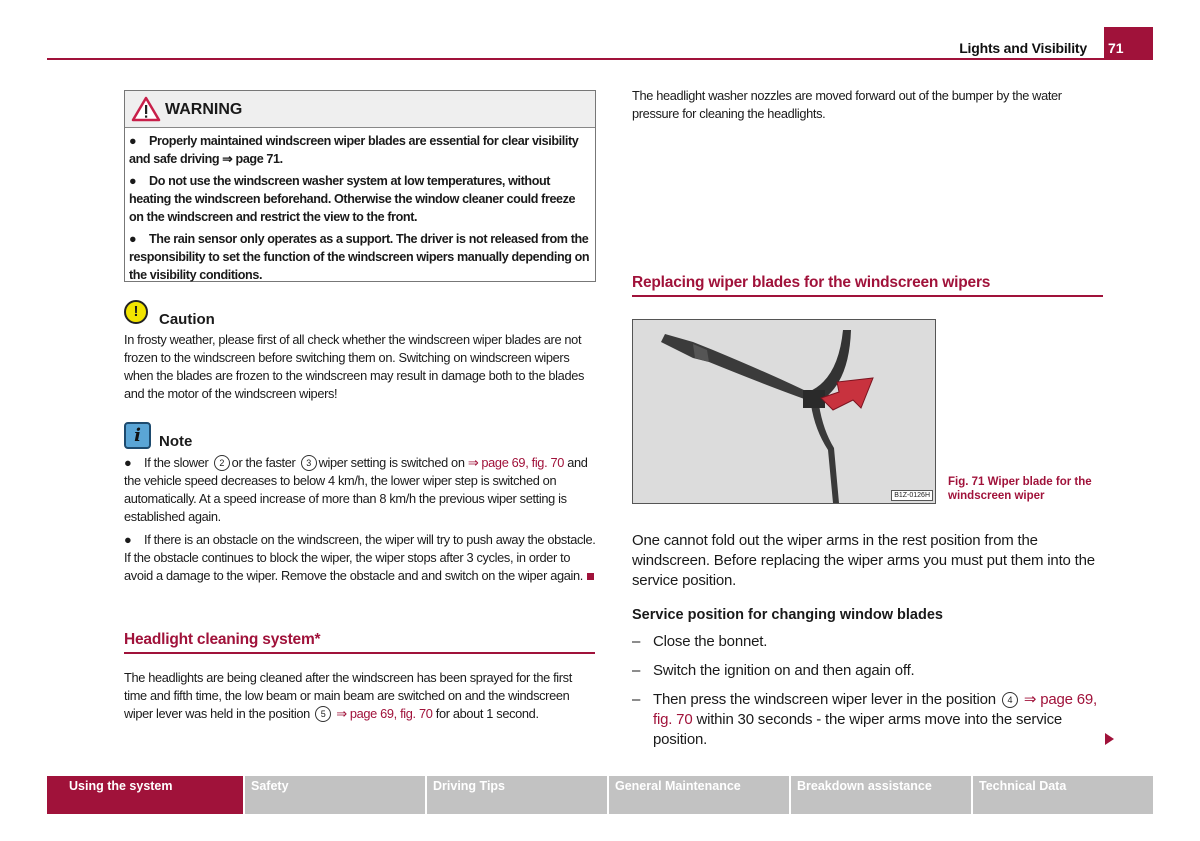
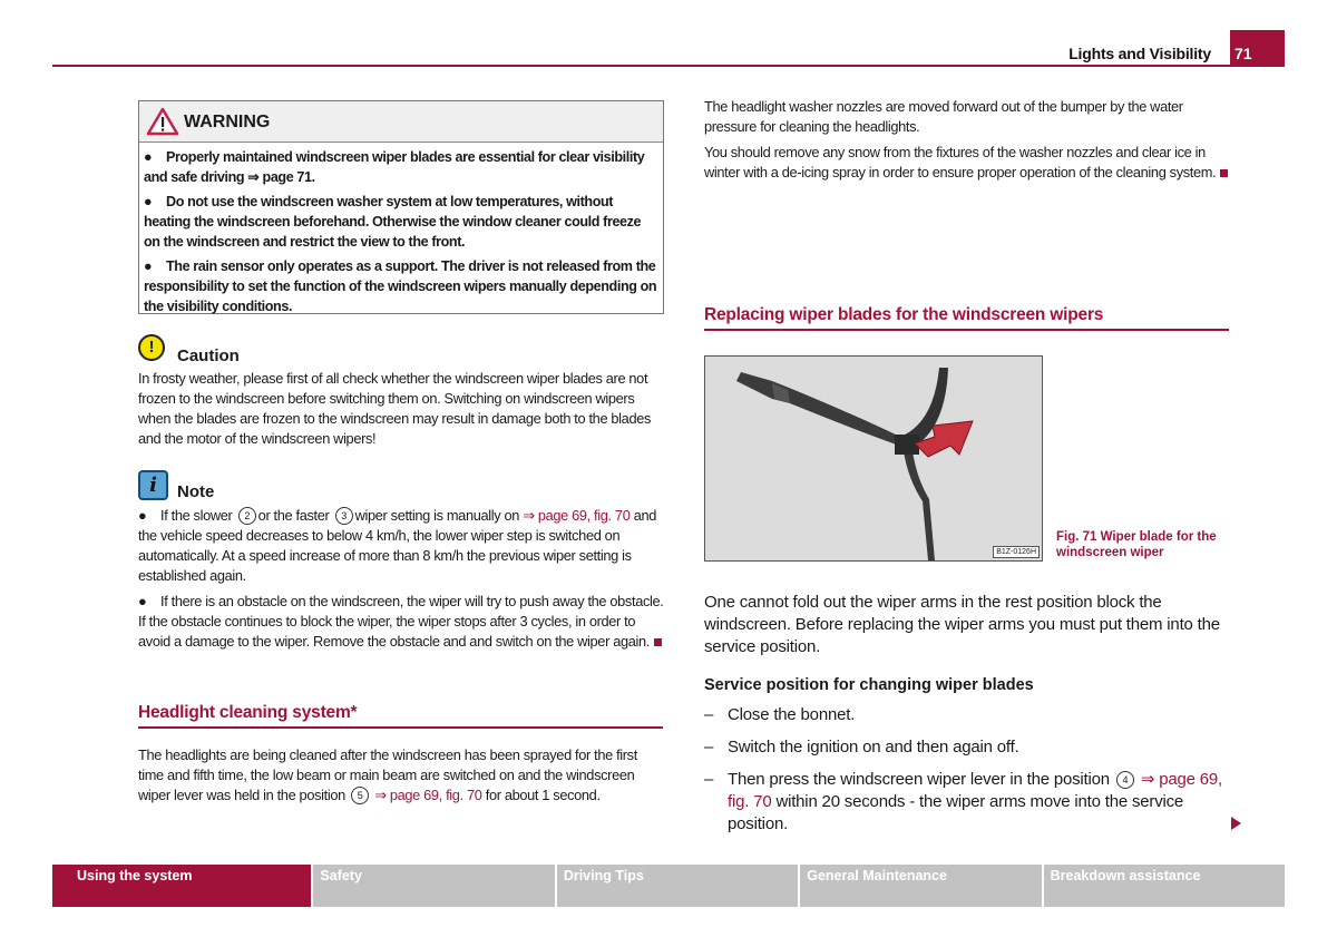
  Lights and Visibility
  71
  WARNING
  ● Properly maintained windscreen wiper blades are essential for clear visibility and safe driving ⇒ page 71.
  ● Do not use the windscreen washer system at low temperatures, without heating the windscreen beforehand. Otherwise the window cleaner could freeze on the windscreen and restrict the view to the front.
  ● The rain sensor only operates as a support. The driver is not released from the responsibility to set the function of the windscreen wipers manually depending on the visibility conditions.
  !
  Caution
  In frosty weather, please first of all check whether the windscreen wiper blades are not frozen to the windscreen before switching them on. Switching on windscreen wipers when the blades are frozen to the windscreen may result in damage both to the blades and the motor of the windscreen wipers!
  i
  Note
- ● If the slower 2 or the faster 3 wiper setting is switched on ⇒ page 69, fig. 70 and the vehicle speed decreases to below 4 km/h, the lower wiper step is switched on automatically. At a speed increase of more than 8 km/h the previous wiper setting is established again.
+ ● If the slower 2 or the faster 3 wiper setting is manually on ⇒ page 69, fig. 70 and the vehicle speed decreases to below 4 km/h, the lower wiper step is switched on automatically. At a speed increase of more than 8 km/h the previous wiper setting is established again.
  ● If there is an obstacle on the windscreen, the wiper will try to push away the obstacle. If the obstacle continues to block the wiper, the wiper stops after 3 cycles, in order to avoid a damage to the wiper. Remove the obstacle and and switch on the wiper again.
  Headlight cleaning system*
  The headlights are being cleaned after the windscreen has been sprayed for the first time and fifth time, the low beam or main beam are switched on and the windscreen wiper lever was held in the position 5 ⇒ page 69, fig. 70 for about 1 second.
  The headlight washer nozzles are moved forward out of the bumper by the water pressure for cleaning the headlights.
+ You should remove any snow from the fixtures of the washer nozzles and clear ice in winter with a de-icing spray in order to ensure proper operation of the cleaning system.
  Replacing wiper blades for the windscreen wipers
  Fig. 71 Wiper blade for the windscreen wiper
- One cannot fold out the wiper arms in the rest position from the windscreen. Before replacing the wiper arms you must put them into the service position.
+ One cannot fold out the wiper arms in the rest position block the windscreen. Before replacing the wiper arms you must put them into the service position.
- Service position for changing window blades
+ Service position for changing wiper blades
  –
  Close the bonnet.
  –
  Switch the ignition on and then again off.
  –
- Then press the windscreen wiper lever in the position 4 ⇒ page 69, fig. 70 within 30 seconds - the wiper arms move into the service position.
+ Then press the windscreen wiper lever in the position 4 ⇒ page 69, fig. 70 within 20 seconds - the wiper arms move into the service position.
  Using the system
  Safety
  Driving Tips
  General Maintenance
  Breakdown assistance
- Technical Data
